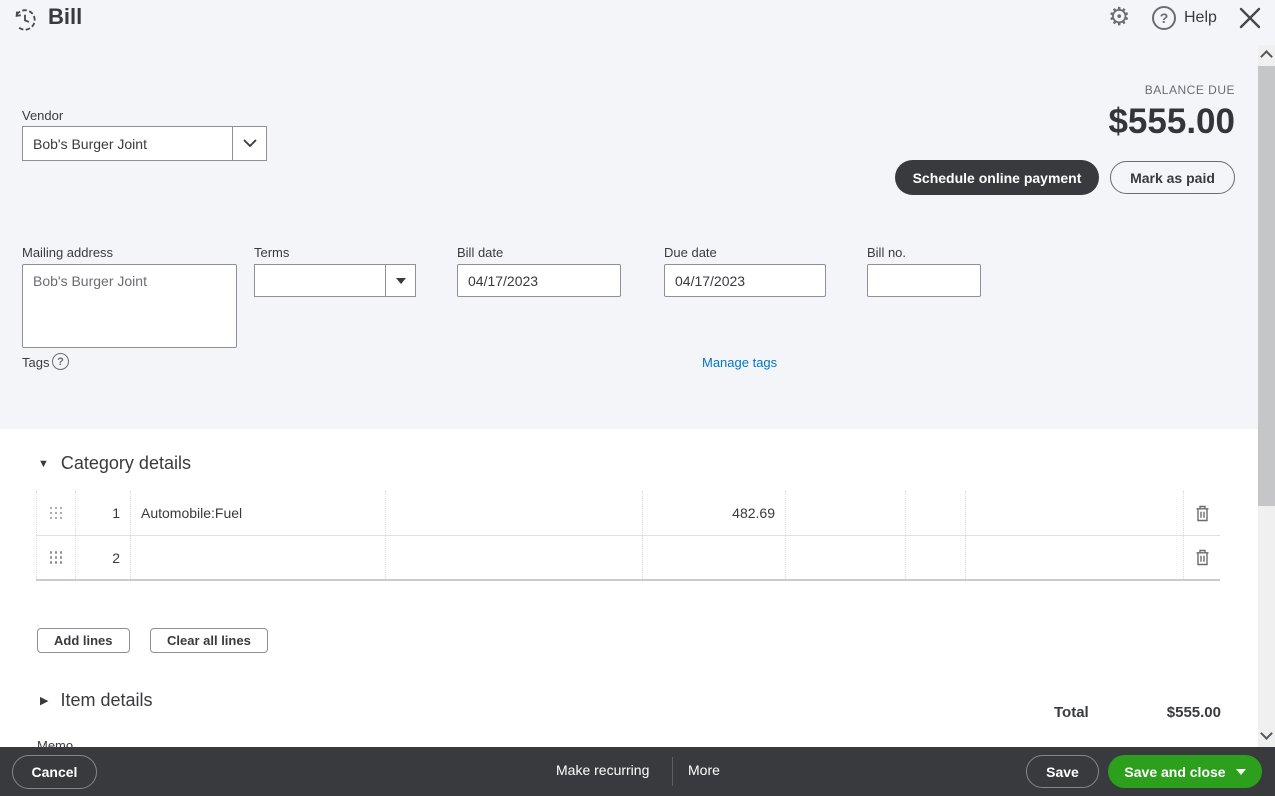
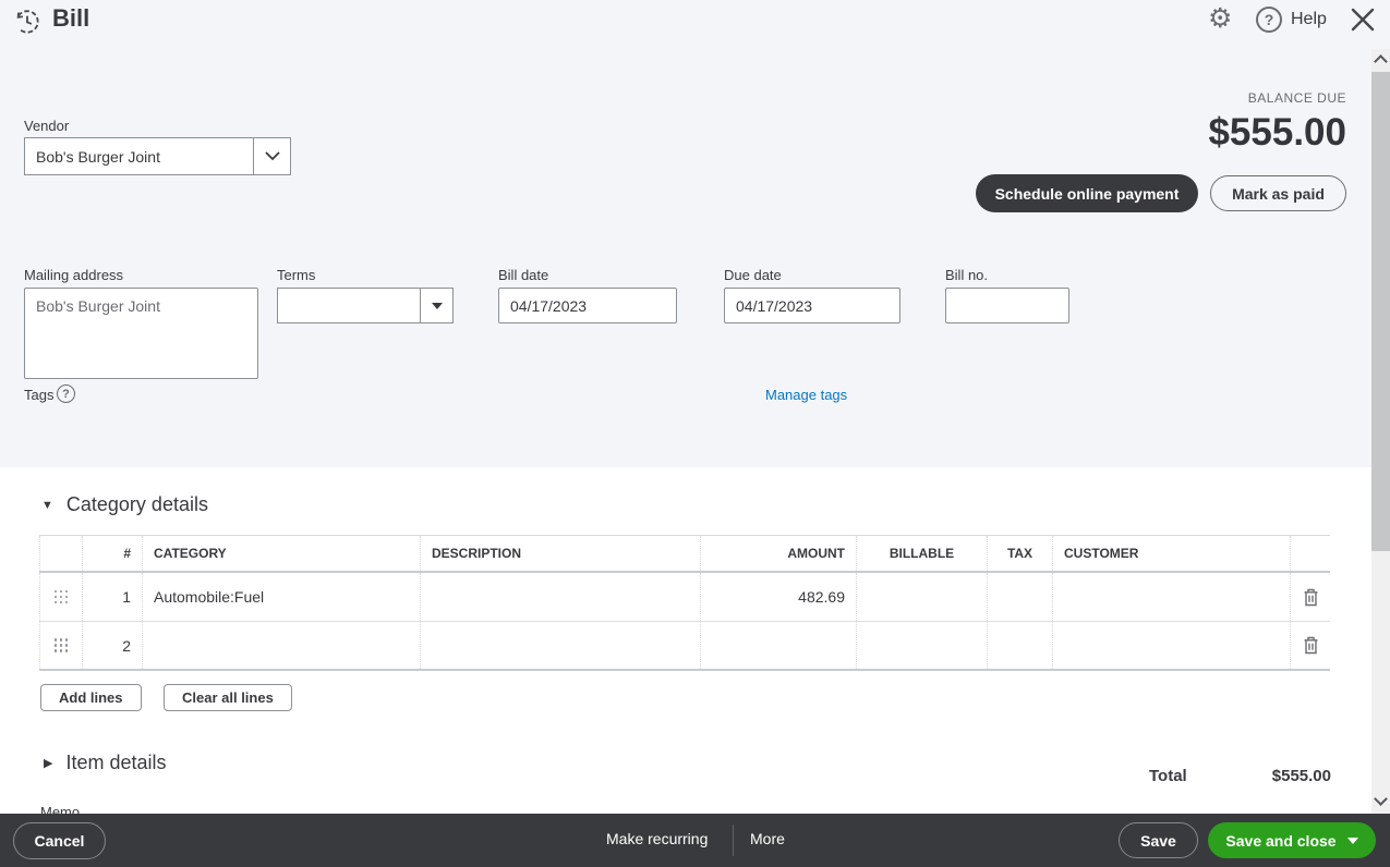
  Bill
  ⚙
  ?
  Help
  BALANCE DUE
  $555.00
  Schedule online payment
  Mark as paid
  Vendor
  Bob's Burger Joint
  Mailing address
  Bob's Burger Joint
  Terms
  Bill date
  04/17/2023
  Due date
  04/17/2023
  Bill no.
  Tags
  ?
  Manage tags
  ▼
  Category details
+ #
+ CATEGORY
+ DESCRIPTION
+ AMOUNT
+ BILLABLE
+ TAX
+ CUSTOMER
  1
  Automobile:Fuel
  482.69
  2
  Add lines
  Clear all lines
  ▶
  Item details
  Total
  $555.00
  Memo
  Cancel
  Make recurring
  More
  Save
  Save and close
